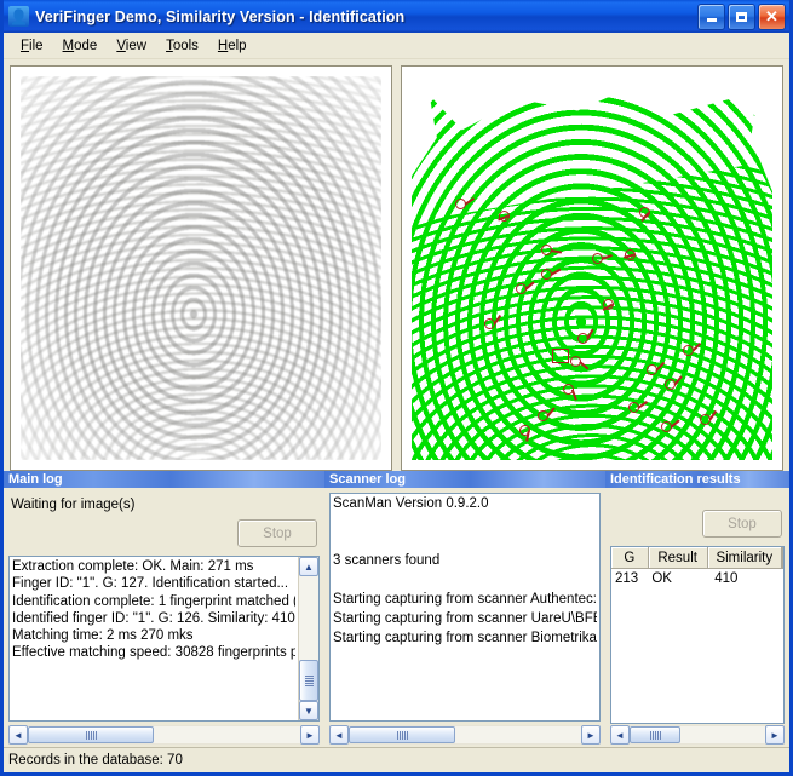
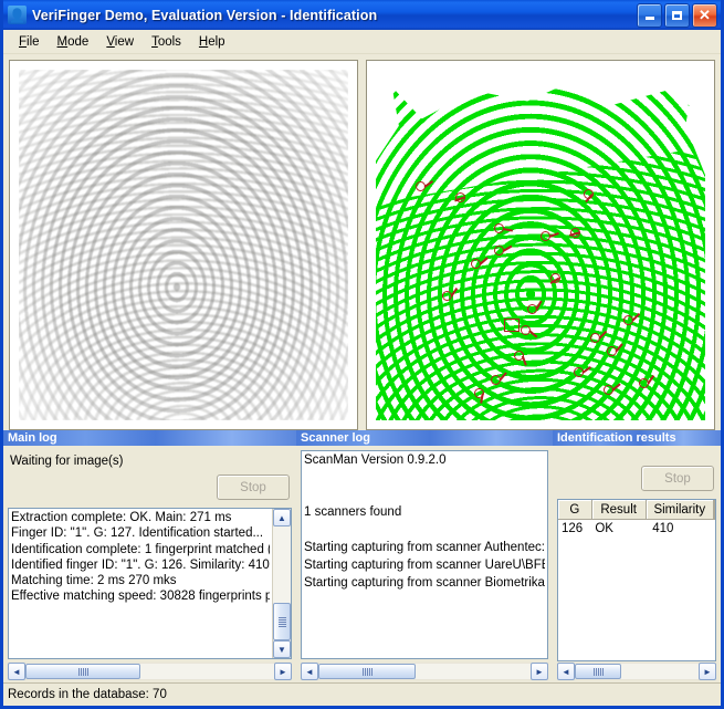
  👤
- VeriFinger Demo, Similarity Version - Identification
+ VeriFinger Demo, Evaluation Version - Identification
  ✕
  File
  Mode
  View
  Tools
  Help
  Main log
  Waiting for image(s)
  Stop
  Extraction complete: OK. Main: 271 ms
  Finger ID: "1". G: 127. Identification started...
  Identification complete: 1 fingerprint matched (
  Identified finger ID: "1". G: 126. Similarity: 410
  Matching time: 2 ms 270 mks
  Effective matching speed: 30828 fingerprints p
  ▲
  ▼
  ◄
  ►
  Scanner log
  ScanMan Version 0.9.2.0
- 3 scanners found
+ 1 scanners found
  Starting capturing from scanner Authentec:
  Starting capturing from scanner UareU\BF
  Starting capturing from scanner Biometrika
  ◄
  ►
  Identification results
  Stop
  G
  Result
  Similarity
- 213
+ 126
  OK
  410
  ◄
  ►
  Records in the database: 70
